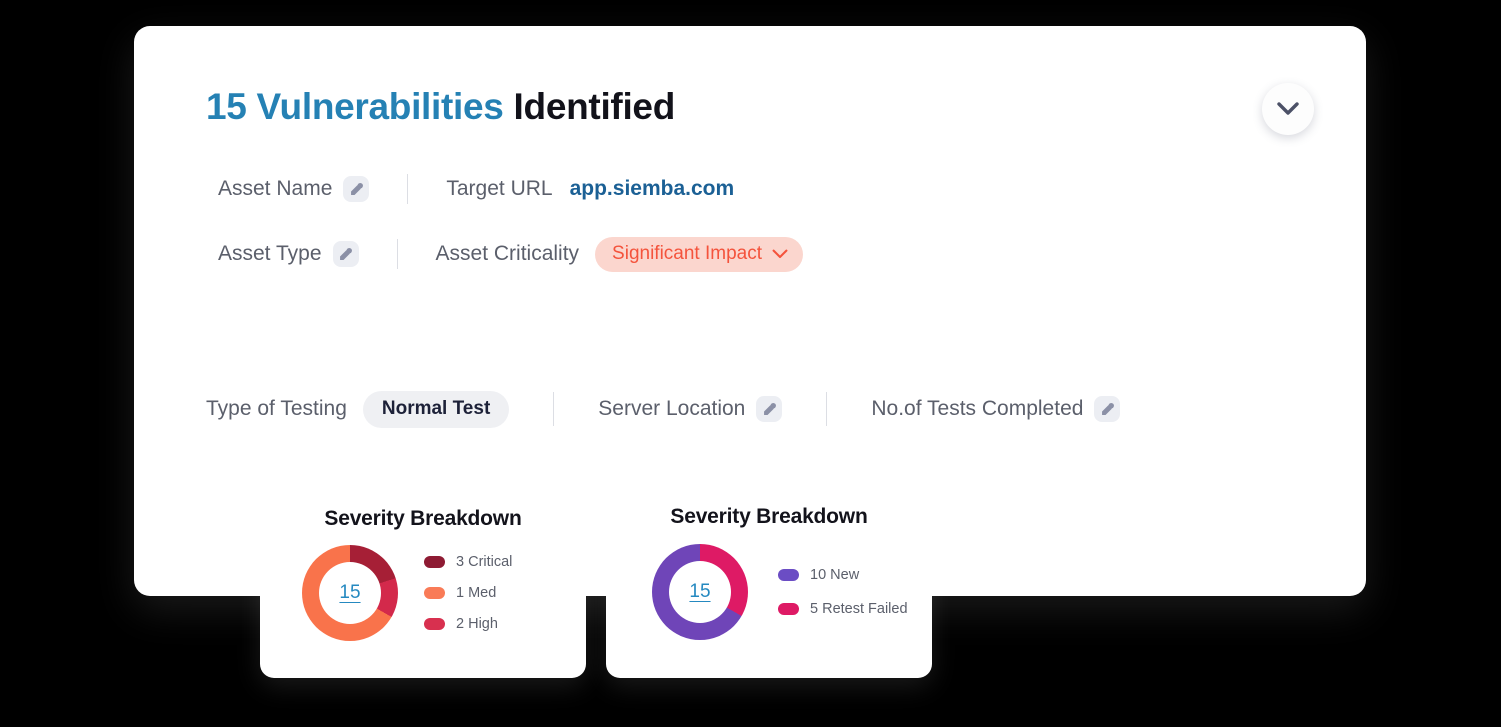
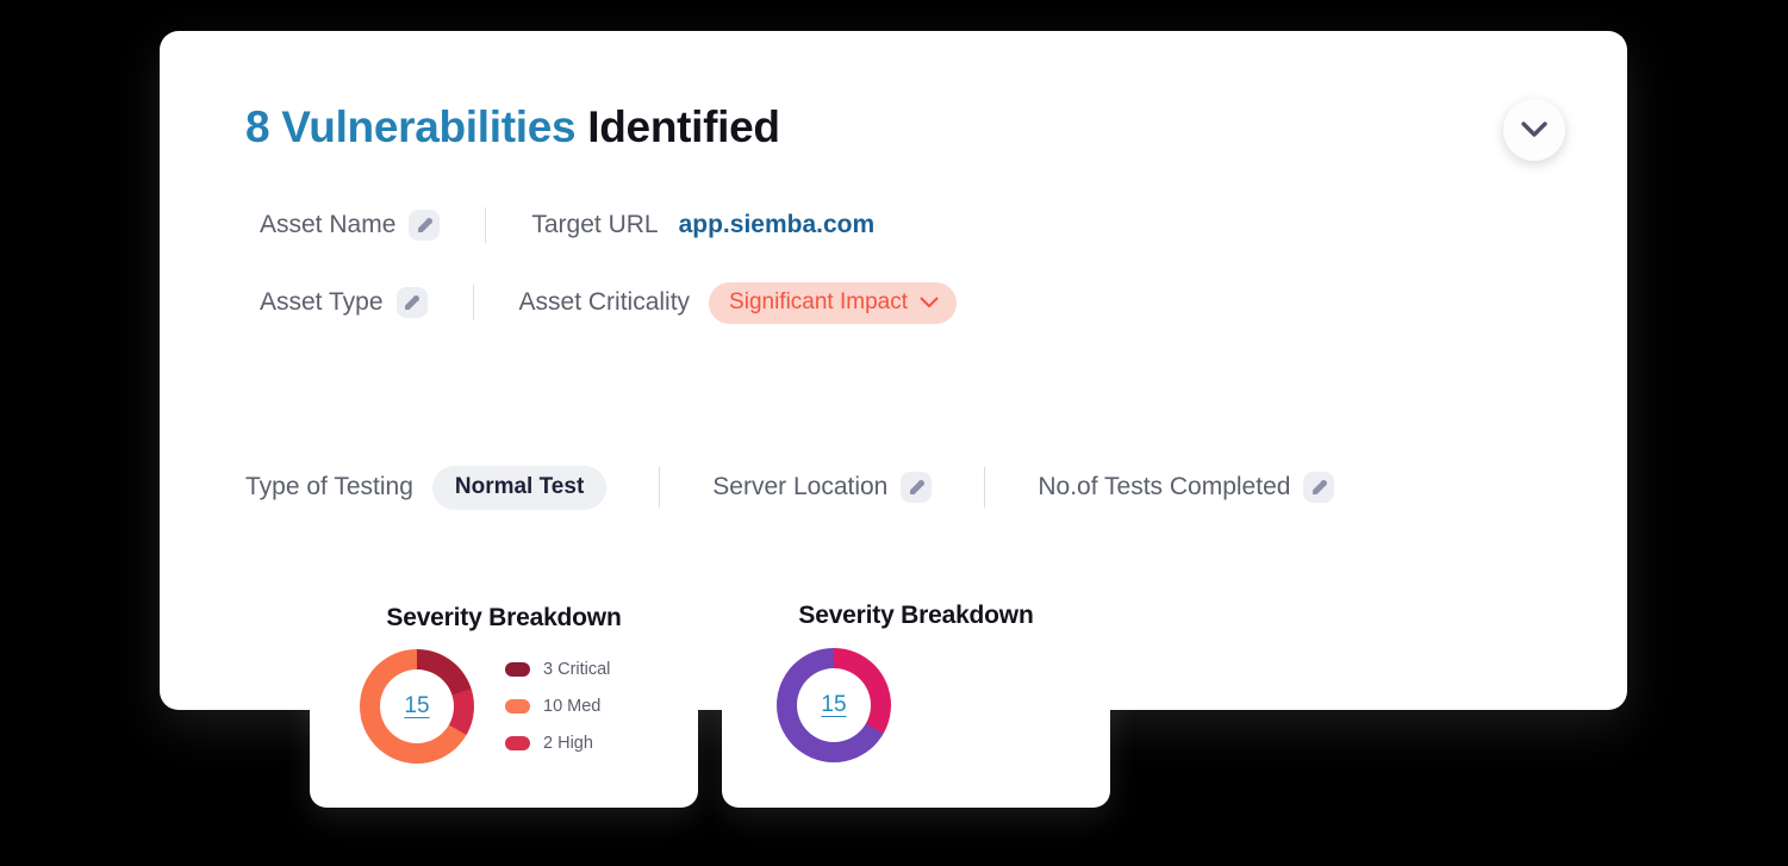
- 15 Vulnerabilities Identified
+ 8 Vulnerabilities Identified
  Asset Name
  Target URL
  app.siemba.com
  Asset Type
  Asset Criticality
  Significant Impact
  Type of Testing
  Normal Test
  Server Location
  No.of Tests Completed
  Severity Breakdown
  15
  3 Critical
- 1 Med
+ 10 Med
  2 High
  Severity Breakdown
  15
- 10 New
- 5 Retest Failed
